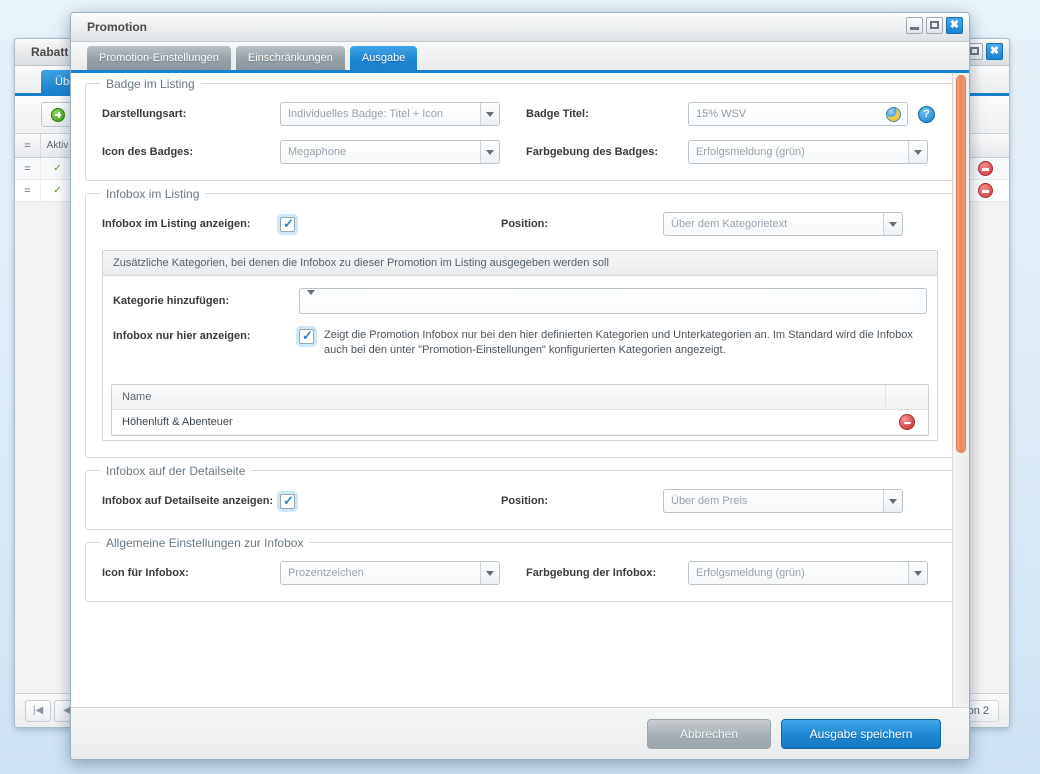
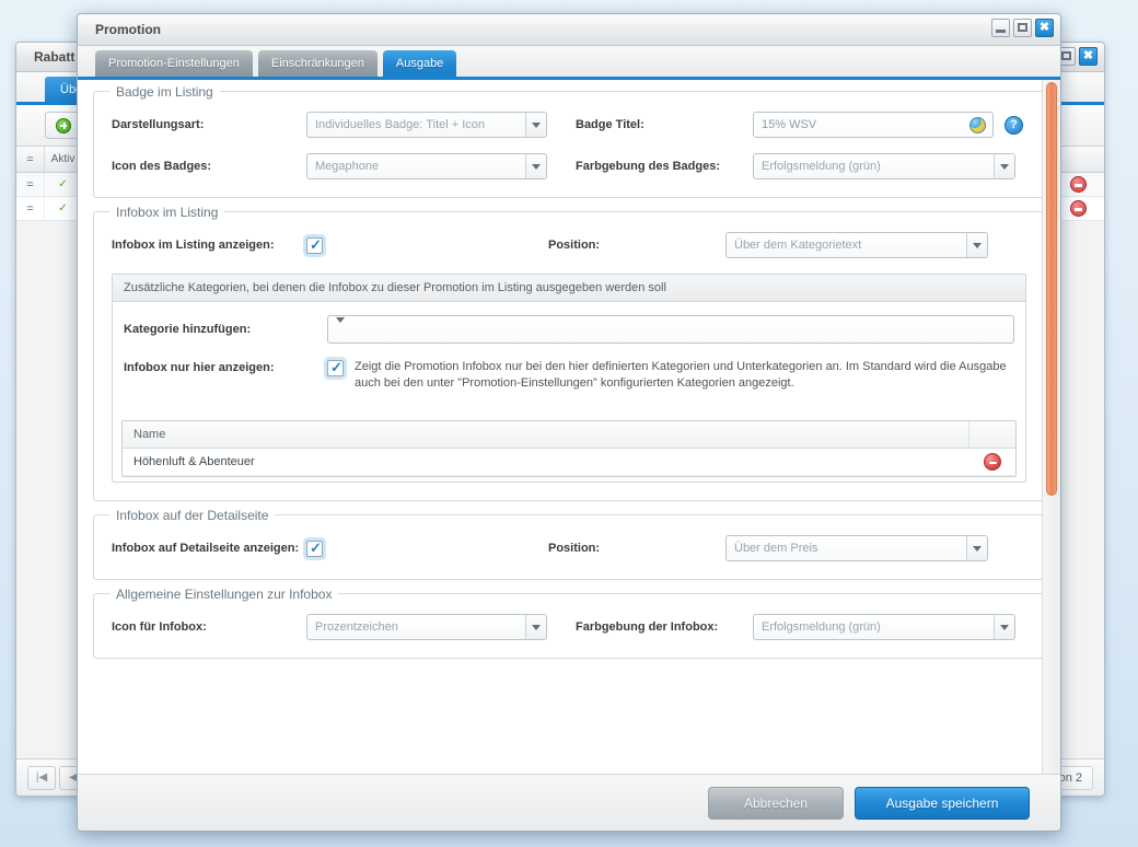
  Rabatt
  ✖
  =
  Aktiv
  =
  ✓
  =
  ✓
  |◀
  ◀
  Promotion
  ✖
  Promotion-Einstellungen
  Einschränkungen
  Ausgabe
  Badge im Listing
  Darstellungsart:
  Individuelles Badge: Titel + Icon
  Badge Titel:
  15% WSV
  ?
  Icon des Badges:
  Megaphone
  Farbgebung des Badges:
  Erfolgsmeldung (grün)
  Infobox im Listing
  Infobox im Listing anzeigen:
  Position:
  Über dem Kategorietext
  Zusätzliche Kategorien, bei denen die Infobox zu dieser Promotion im Listing ausgegeben werden soll
  Kategorie hinzufügen:
  Infobox nur hier anzeigen:
- Zeigt die Promotion Infobox nur bei den hier definierten Kategorien und Unterkategorien an. Im Standard wird die Infobox auch bei den unter "Promotion-Einstellungen" konfigurierten Kategorien angezeigt.
+ Zeigt die Promotion Infobox nur bei den hier definierten Kategorien und Unterkategorien an. Im Standard wird die Ausgabe auch bei den unter "Promotion-Einstellungen" konfigurierten Kategorien angezeigt.
  Name
  Höhenluft & Abenteuer
  Infobox auf der Detailseite
  Infobox auf Detailseite anzeigen:
  Position:
  Über dem Preis
  Allgemeine Einstellungen zur Infobox
  Icon für Infobox:
  Prozentzeichen
  Farbgebung der Infobox:
  Erfolgsmeldung (grün)
  Abbrechen
  Ausgabe speichern
